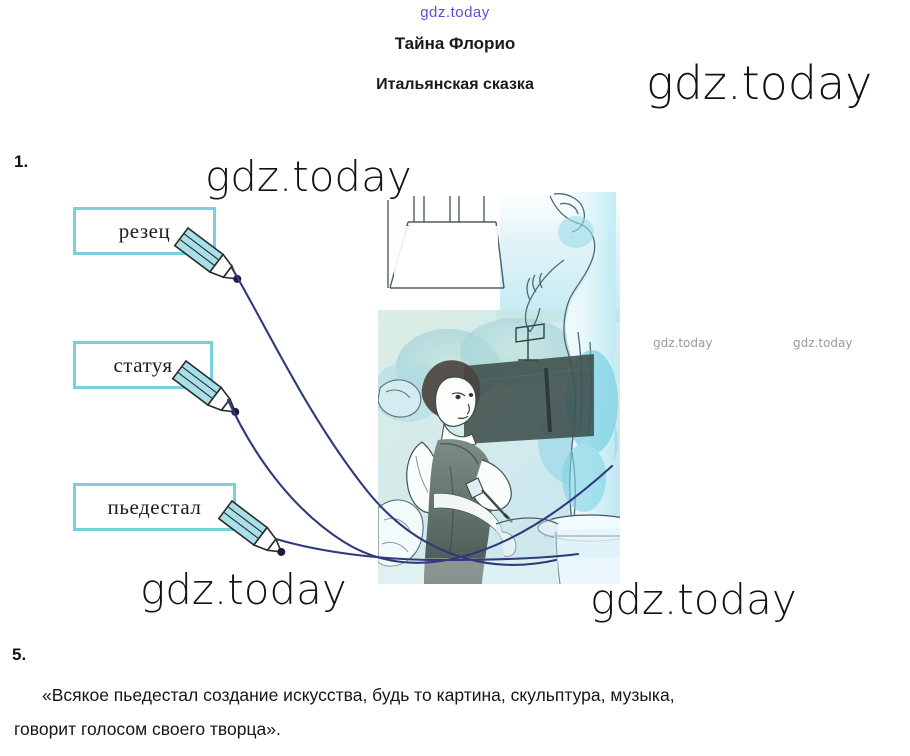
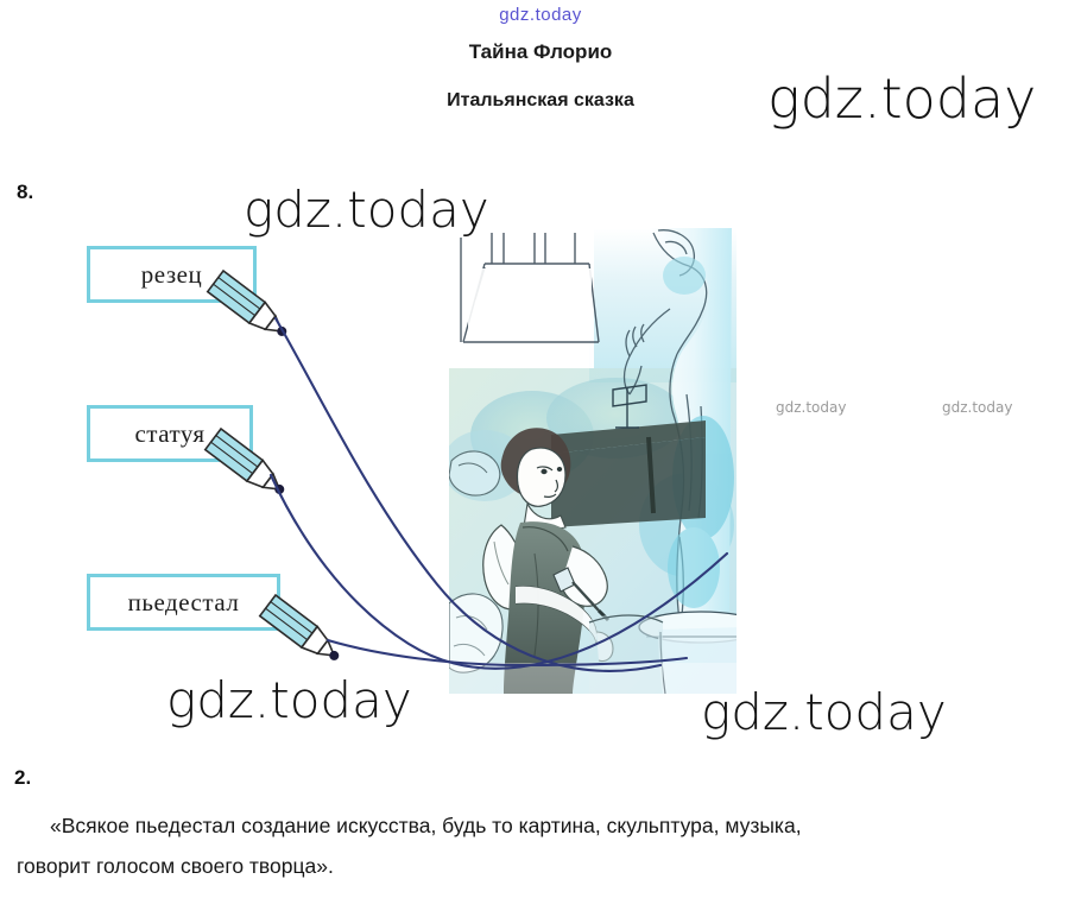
  gdz.today
  Тайна Флорио
  Итальянская сказка
- 1.
+ 8.
- 5.
+ 2.
  резец
  статуя
  пьедестал
  gdz.today
  gdz.today
  gdz.today
  gdz.today
  gdz.today
  gdz.today
  «Всякое пьедестал создание искусства, будь то картина, скульптура, музыка,
  говорит голосом своего творца».
